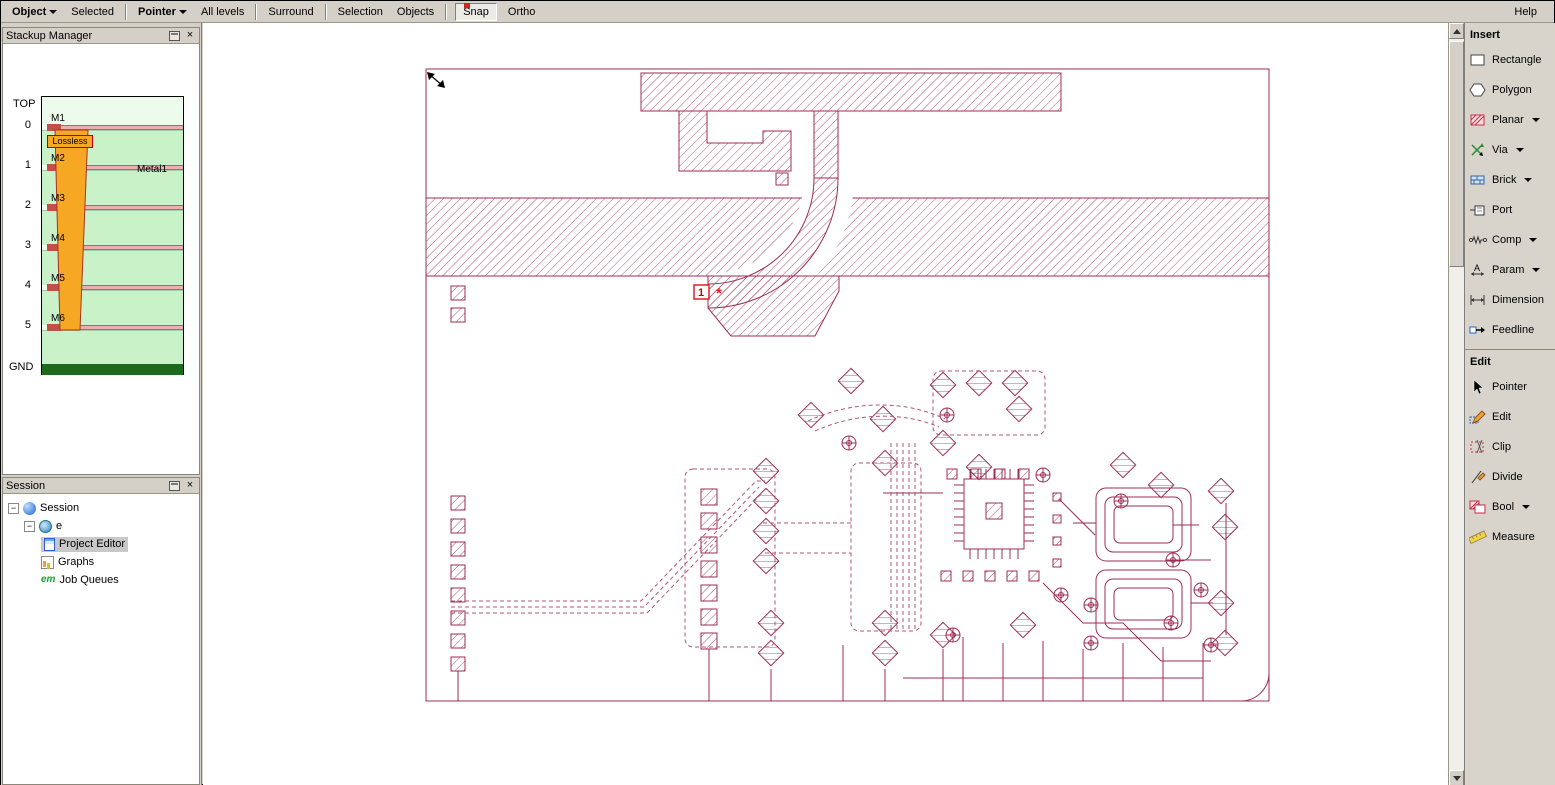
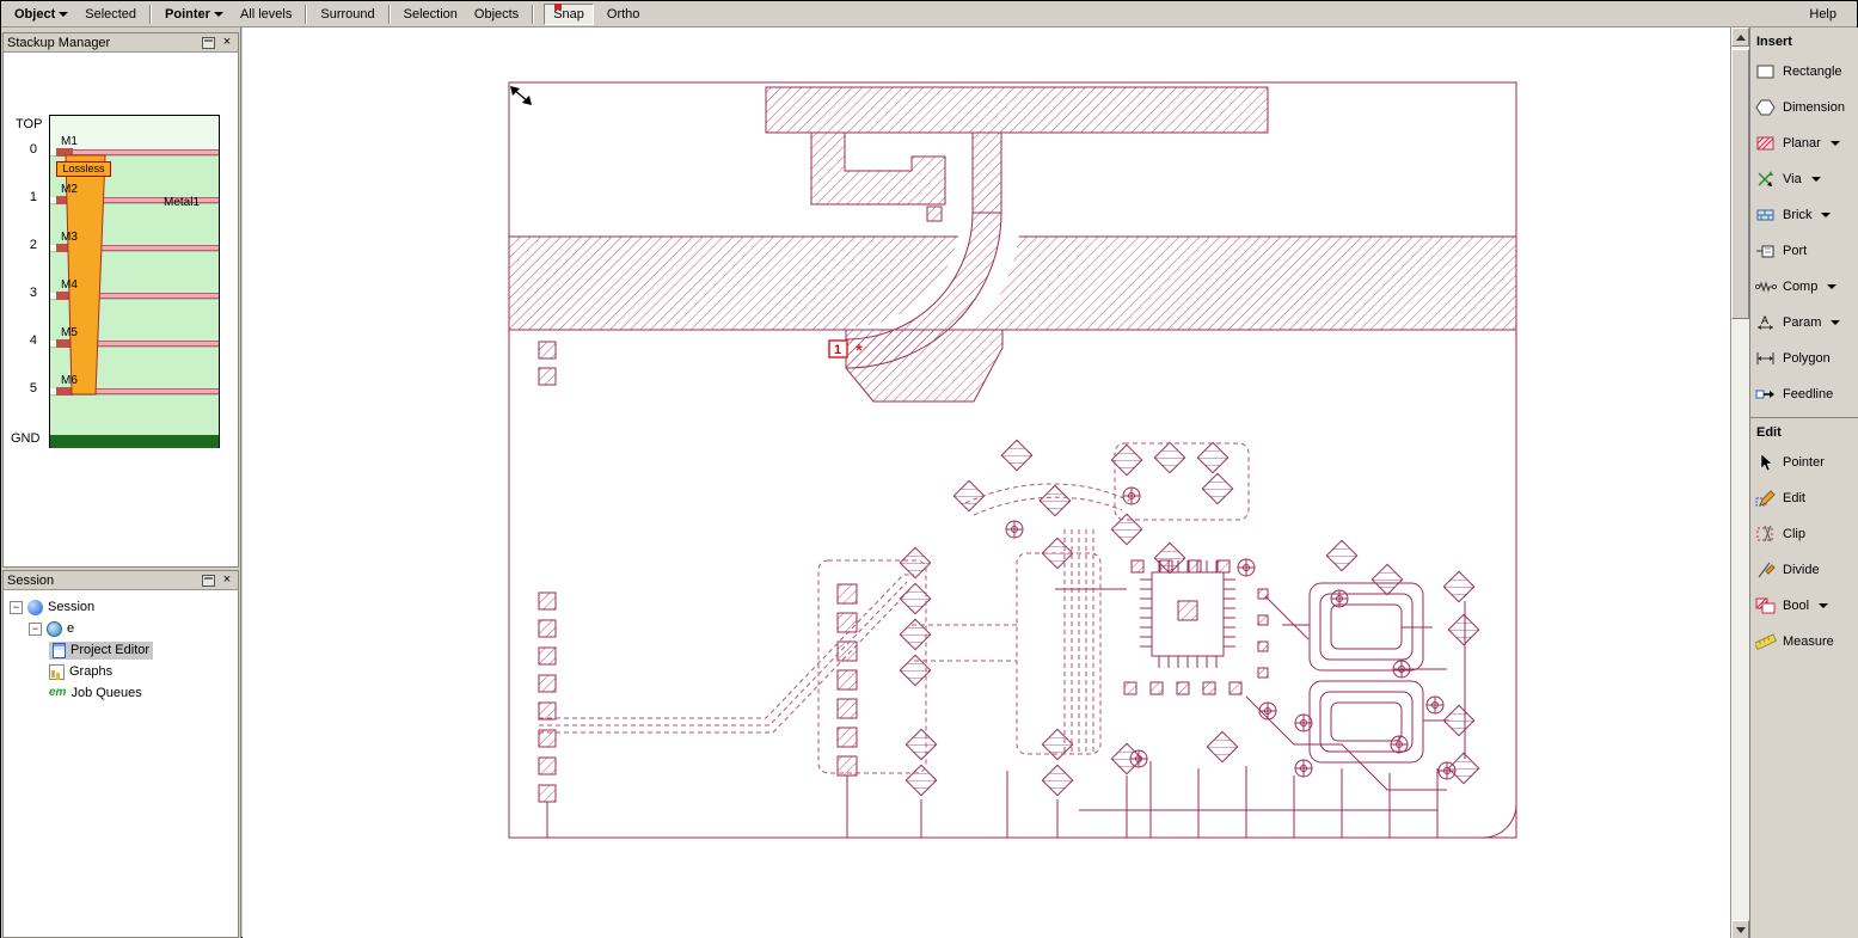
  Object
  Selected
  Pointer
  All levels
  Surround
  Selection
  Objects
  Snap
  Ortho
  Help
  Stackup Manager
  ×
  TOP
  0
  1
  2
  3
  4
  5
  GND
  M1
  M2
  M3
  M4
  M5
  M6
  Metal1
  Lossless
  Session
  ×
  −
  Session
  −
  e
  Project Editor
  Graphs
  em
  Job Queues
  1
  *
  Insert
  Rectangle
- Polygon
+ Dimension
  Planar
  Via
  Brick
  Port
  Comp
  A
  Param
- Dimension
+ Polygon
  Feedline
  Edit
  Pointer
  Edit
  Clip
  Divide
  Bool
  Measure
